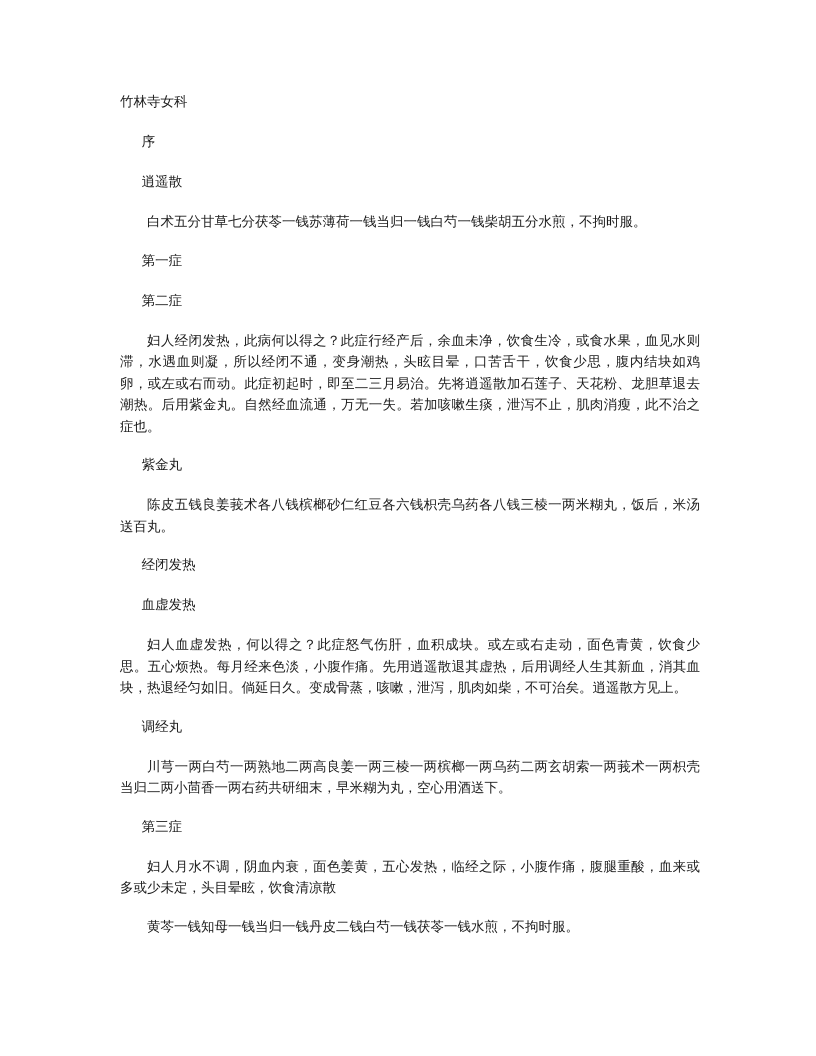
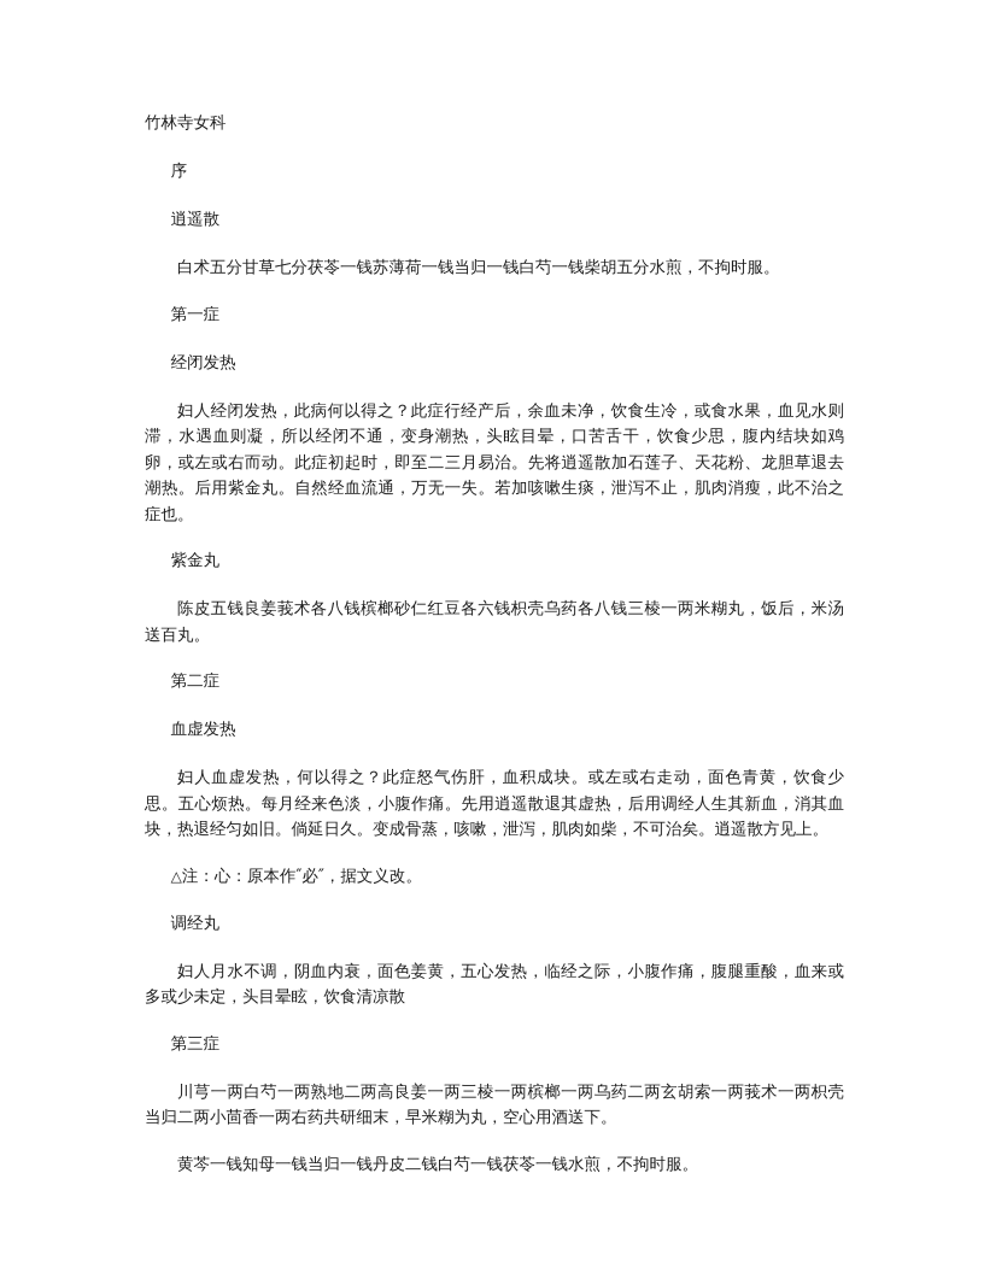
  竹林寺女科
  序
  逍遥散
  白术五分甘草七分茯苓一钱苏薄荷一钱当归一钱白芍一钱柴胡五分水煎，不拘时服。
  第一症
- 第二症
+ 经闭发热
  妇人经闭发热，此病何以得之？此症行经产后，余血未净，饮食生冷，或食水果，血见水则滞，水遇血则凝，所以经闭不通，变身潮热，头眩目晕，口苦舌干，饮食少思，腹内结块如鸡卵，或左或右而动。此症初起时，即至二三月易治。先将逍遥散加石莲子、天花粉、龙胆草退去潮热。后用紫金丸。自然经血流通，万无一失。若加咳嗽生痰，泄泻不止，肌肉消瘦，此不治之症也。
  紫金丸
  陈皮五钱良姜莪术各八钱槟榔砂仁红豆各六钱枳壳乌药各八钱三棱一两米糊丸，饭后，米汤送百丸。
- 经闭发热
+ 第二症
  血虚发热
  妇人血虚发热，何以得之？此症怒气伤肝，血积成块。或左或右走动，面色青黄，饮食少思。五心烦热。每月经来色淡，小腹作痛。先用逍遥散退其虚热，后用调经人生其新血，消其血块，热退经匀如旧。倘延日久。变成骨蒸，咳嗽，泄泻，肌肉如柴，不可治矣。逍遥散方见上。
+ △注：心：原本作″必″，据文义改。
  调经丸
- 川芎一两白芍一两熟地二两高良姜一两三棱一两槟榔一两乌药二两玄胡索一两莪术一两枳壳当归二两小茴香一两右药共研细末，早米糊为丸，空心用酒送下。
+ 妇人月水不调，阴血内衰，面色姜黄，五心发热，临经之际，小腹作痛，腹腿重酸，血来或多或少未定，头目晕眩，饮食清凉散
  第三症
- 妇人月水不调，阴血内衰，面色姜黄，五心发热，临经之际，小腹作痛，腹腿重酸，血来或多或少未定，头目晕眩，饮食清凉散
+ 川芎一两白芍一两熟地二两高良姜一两三棱一两槟榔一两乌药二两玄胡索一两莪术一两枳壳当归二两小茴香一两右药共研细末，早米糊为丸，空心用酒送下。
  黄芩一钱知母一钱当归一钱丹皮二钱白芍一钱茯苓一钱水煎，不拘时服。
